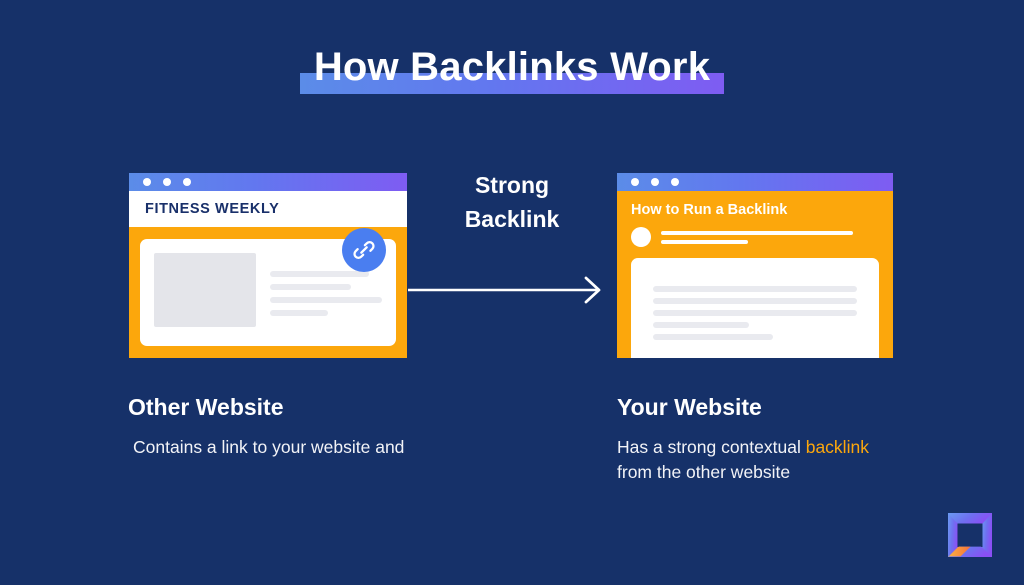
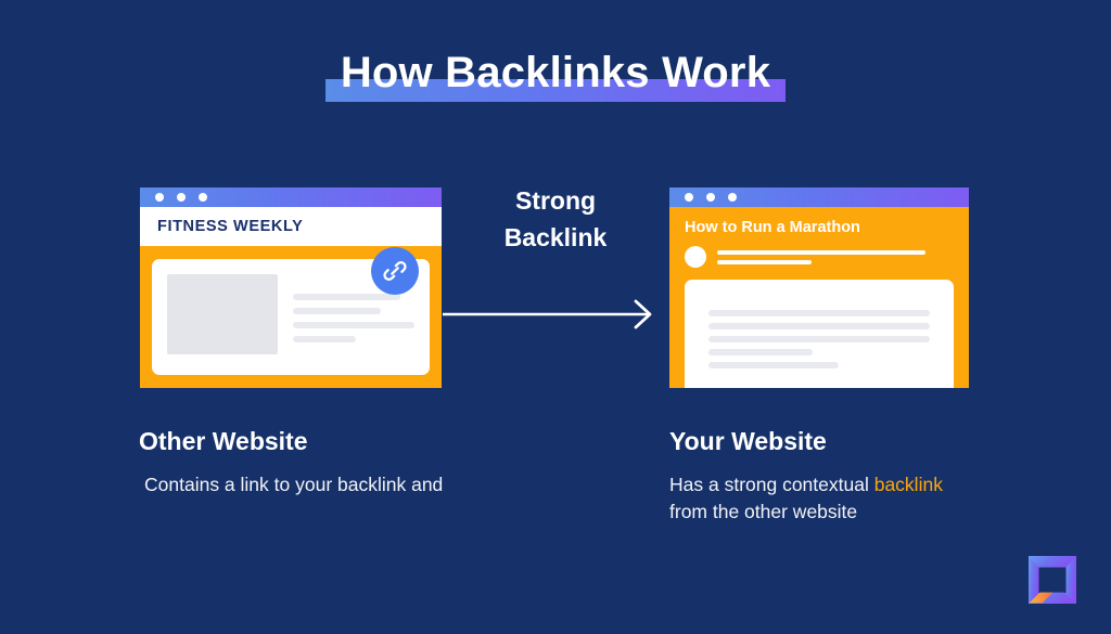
  How Backlinks Work
  FITNESS WEEKLY
  Strong
  Backlink
- How to Run a Backlink
+ How to Run a Marathon
  Other Website
- Contains a link to your website and
+ Contains a link to your backlink and
  Your Website
  Has a strong contextual backlink
  from the other website
